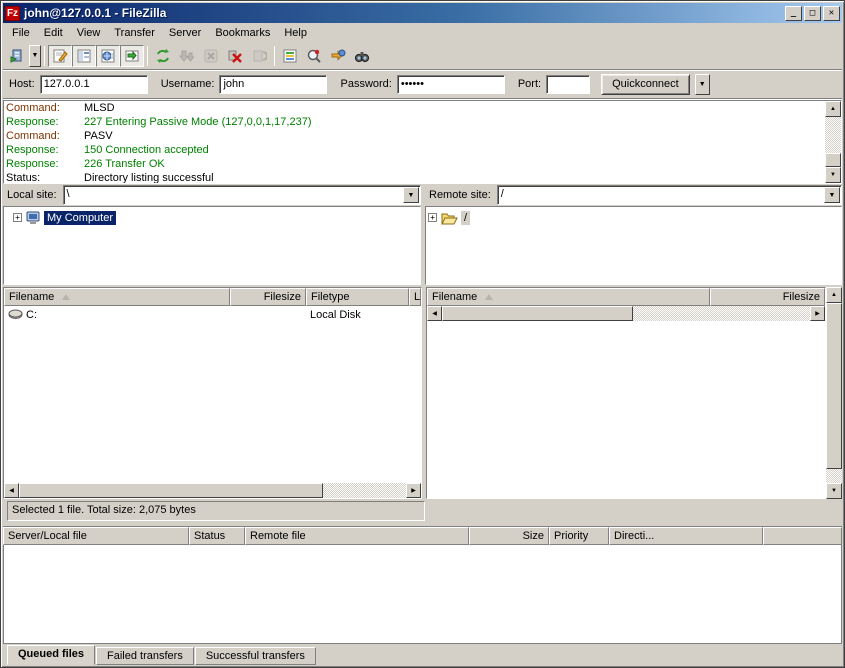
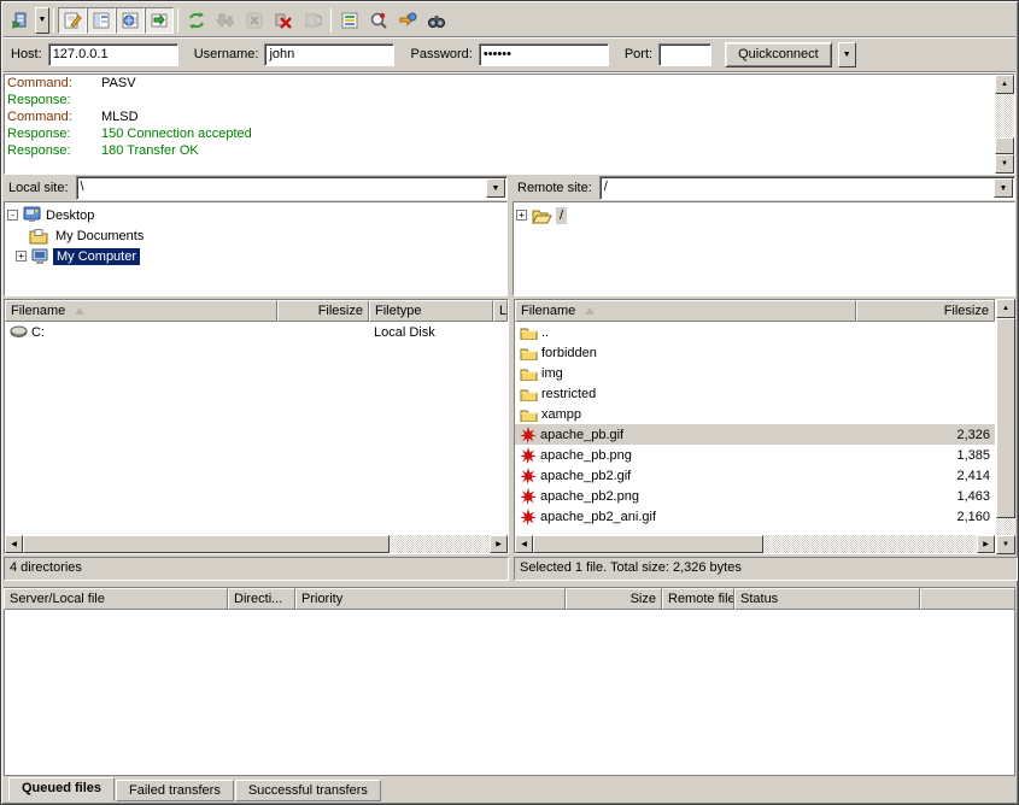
- Fz
- john@127.0.0.1 - FileZilla
- _
- □
- ✕
- File
- Edit
- View
- Transfer
- Server
- Bookmarks
- Help
  Host:
  127.0.0.1
  Username:
  john
  Password:
  ••••••
  Port:
  Quickconnect
  Command:
- MLSD
+ PASV
  Response:
- 227 Entering Passive Mode (127,0,0,1,17,237)
  Command:
- PASV
+ MLSD
  Response:
  150 Connection accepted
  Response:
- 226 Transfer OK
+ 180 Transfer OK
- Status:
- Directory listing successful
  Local site:
  \
+ -
+ Desktop
+ My Documents
  +
  My Computer
  Remote site:
  /
  +
  /
  Filename
  Filesize
  Filetype
  L
  C:
  Local Disk
  Filename
  Filesize
+ ..
+ forbidden
+ img
+ restricted
+ xampp
+ apache_pb.gif
+ 2,326
+ apache_pb.png
+ 1,385
+ apache_pb2.gif
+ 2,414
+ apache_pb2.png
+ 1,463
+ apache_pb2_ani.gif
+ 2,160
+ 4 directories
- Selected 1 file. Total size: 2,075 bytes
+ Selected 1 file. Total size: 2,326 bytes
  Server/Local file
- Status
+ Directi...
- Remote file
+ Priority
  Size
- Priority
+ Remote file
- Directi...
+ Status
  Queued files
  Failed transfers
  Successful transfers
